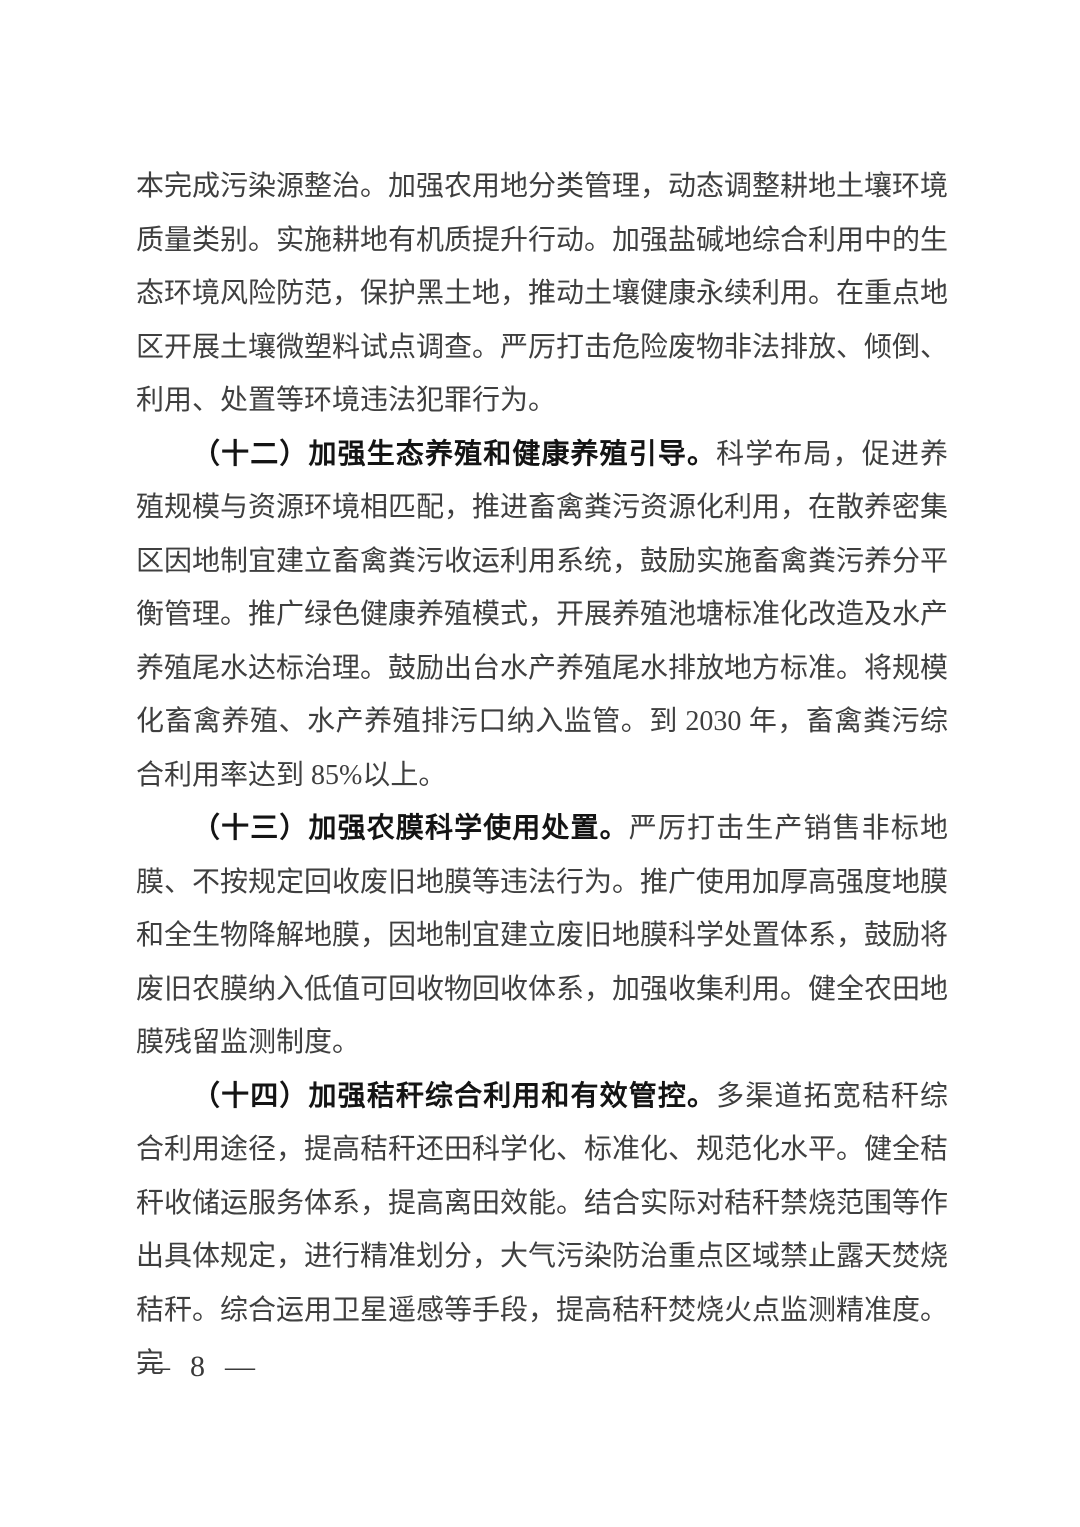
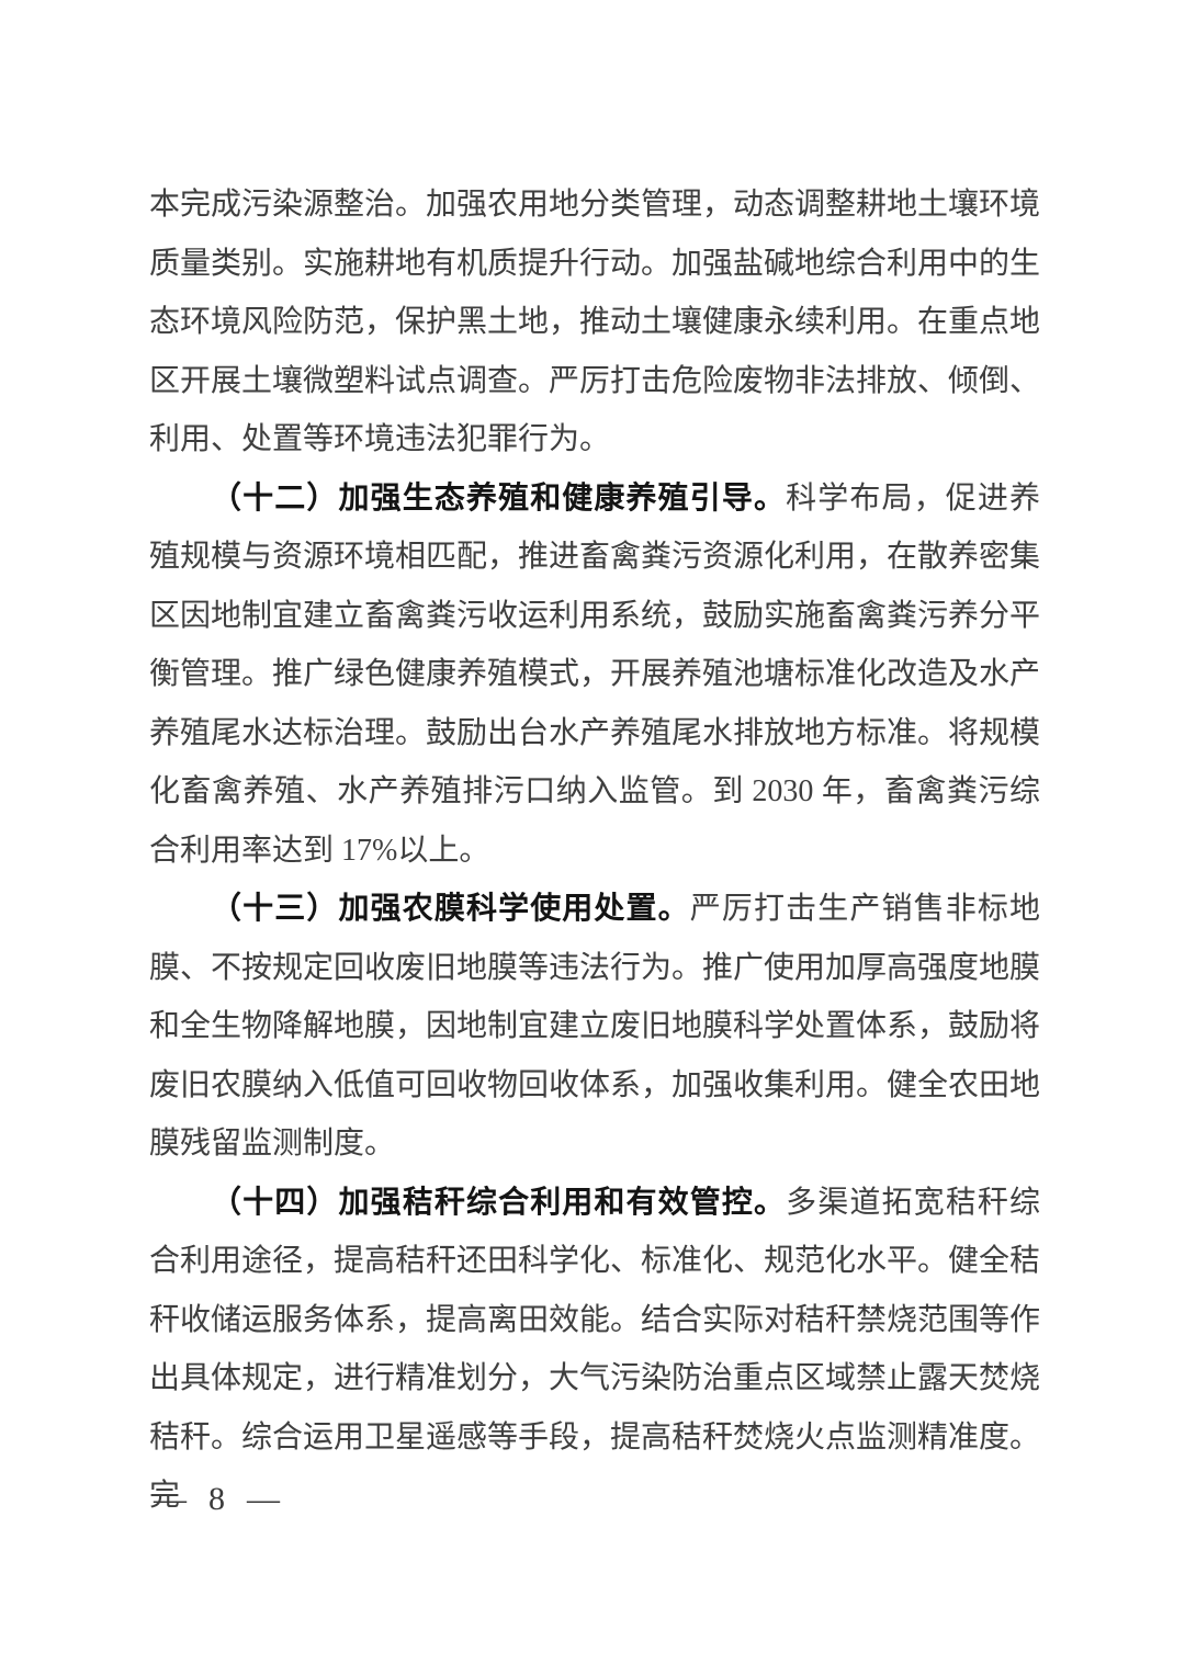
  本完成污染源整治。加强农用地分类管理，动态调整耕地土壤环境质量类别。实施耕地有机质提升行动。加强盐碱地综合利用中的生态环境风险防范，保护黑土地，推动土壤健康永续利用。在重点地区开展土壤微塑料试点调查。严厉打击危险废物非法排放、倾倒、利用、处置等环境违法犯罪行为。
- （十二）加强生态养殖和健康养殖引导。科学布局，促进养殖规模与资源环境相匹配，推进畜禽粪污资源化利用，在散养密集区因地制宜建立畜禽粪污收运利用系统，鼓励实施畜禽粪污养分平衡管理。推广绿色健康养殖模式，开展养殖池塘标准化改造及水产养殖尾水达标治理。鼓励出台水产养殖尾水排放地方标准。将规模化畜禽养殖、水产养殖排污口纳入监管。到 2030 年，畜禽粪污综合利用率达到 85%以上。
+ （十二）加强生态养殖和健康养殖引导。科学布局，促进养殖规模与资源环境相匹配，推进畜禽粪污资源化利用，在散养密集区因地制宜建立畜禽粪污收运利用系统，鼓励实施畜禽粪污养分平衡管理。推广绿色健康养殖模式，开展养殖池塘标准化改造及水产养殖尾水达标治理。鼓励出台水产养殖尾水排放地方标准。将规模化畜禽养殖、水产养殖排污口纳入监管。到 2030 年，畜禽粪污综合利用率达到 17%以上。
  （十三）加强农膜科学使用处置。严厉打击生产销售非标地膜、不按规定回收废旧地膜等违法行为。推广使用加厚高强度地膜和全生物降解地膜，因地制宜建立废旧地膜科学处置体系，鼓励将废旧农膜纳入低值可回收物回收体系，加强收集利用。健全农田地膜残留监测制度。
  （十四）加强秸秆综合利用和有效管控。多渠道拓宽秸秆综合利用途径，提高秸秆还田科学化、标准化、规范化水平。健全秸秆收储运服务体系，提高离田效能。结合实际对秸秆禁烧范围等作出具体规定，进行精准划分，大气污染防治重点区域禁止露天焚烧秸秆。综合运用卫星遥感等手段，提高秸秆焚烧火点监测精准度。完
  — 8 —
